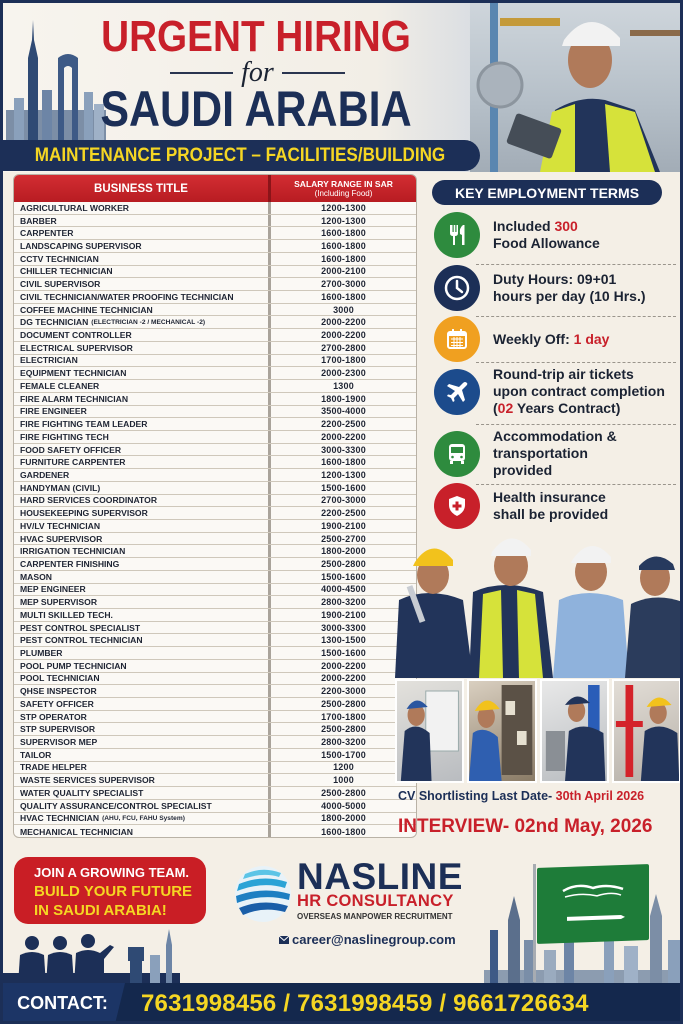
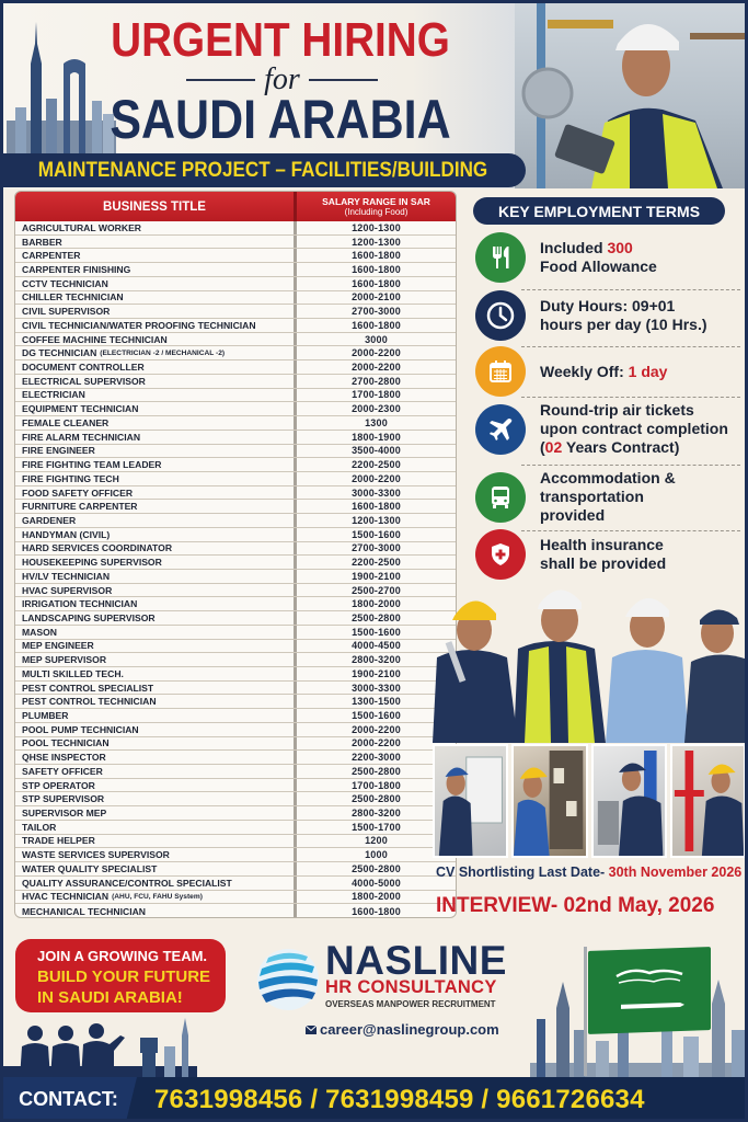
  URGENT HIRING
  for
  SAUDI ARABIA
  MAINTENANCE PROJECT – FACILITIES/BUILDING
  BUSINESS TITLE
  SALARY RANGE IN SAR
  (Including Food)
  AGRICULTURAL WORKER
  1200-1300
  BARBER
  1200-1300
  CARPENTER
  1600-1800
- LANDSCAPING SUPERVISOR
+ CARPENTER FINISHING
  1600-1800
  CCTV TECHNICIAN
  1600-1800
  CHILLER TECHNICIAN
  2000-2100
  CIVIL SUPERVISOR
  2700-3000
  CIVIL TECHNICIAN/WATER PROOFING TECHNICIAN
  1600-1800
  COFFEE MACHINE TECHNICIAN
  3000
  DG TECHNICIAN
  2000-2200
  DOCUMENT CONTROLLER
  2000-2200
  ELECTRICAL SUPERVISOR
  2700-2800
  ELECTRICIAN
  1700-1800
  EQUIPMENT TECHNICIAN
  2000-2300
  FEMALE CLEANER
  1300
  FIRE ALARM TECHNICIAN
  1800-1900
  FIRE ENGINEER
  3500-4000
  FIRE FIGHTING TEAM LEADER
  2200-2500
  FIRE FIGHTING TECH
  2000-2200
  FOOD SAFETY OFFICER
  3000-3300
  FURNITURE CARPENTER
  1600-1800
  GARDENER
  1200-1300
  HANDYMAN (CIVIL)
  1500-1600
  HARD SERVICES COORDINATOR
  2700-3000
  HOUSEKEEPING SUPERVISOR
  2200-2500
  HV/LV TECHNICIAN
  1900-2100
  HVAC SUPERVISOR
  2500-2700
  IRRIGATION TECHNICIAN
  1800-2000
- CARPENTER FINISHING
+ LANDSCAPING SUPERVISOR
  2500-2800
  MASON
  1500-1600
  MEP ENGINEER
  4000-4500
  MEP SUPERVISOR
  2800-3200
  MULTI SKILLED TECH.
  1900-2100
  PEST CONTROL SPECIALIST
  3000-3300
  PEST CONTROL TECHNICIAN
  1300-1500
  PLUMBER
  1500-1600
  POOL PUMP TECHNICIAN
  2000-2200
  POOL TECHNICIAN
  2000-2200
  QHSE INSPECTOR
  2200-3000
  SAFETY OFFICER
  2500-2800
  STP OPERATOR
  1700-1800
  STP SUPERVISOR
  2500-2800
  SUPERVISOR MEP
  2800-3200
  TAILOR
  1500-1700
  TRADE HELPER
  1200
  WASTE SERVICES SUPERVISOR
  1000
  WATER QUALITY SPECIALIST
  2500-2800
  QUALITY ASSURANCE/CONTROL SPECIALIST
  4000-5000
  HVAC TECHNICIAN
  1800-2000
  MECHANICAL TECHNICIAN
  1600-1800
  KEY EMPLOYMENT TERMS
  Included 300
  Food Allowance
  Duty Hours: 09+01
  hours per day (10 Hrs.)
  Weekly Off: 1 day
  Round-trip air tickets
  upon contract completion
  (02 Years Contract)
  Accommodation &
  transportation
  provided
  Health insurance
  shall be provided
- CV Shortlisting Last Date- 30th April 2026
+ CV Shortlisting Last Date- 30th November 2026
  INTERVIEW- 02nd May, 2026
  JOIN A GROWING TEAM.
  BUILD YOUR FUTURE
  IN SAUDI ARABIA!
  NASLINE
  HR CONSULTANCY
  OVERSEAS MANPOWER RECRUITMENT
  career@naslinegroup.com
  CONTACT:
  7631998456 / 7631998459 / 9661726634
